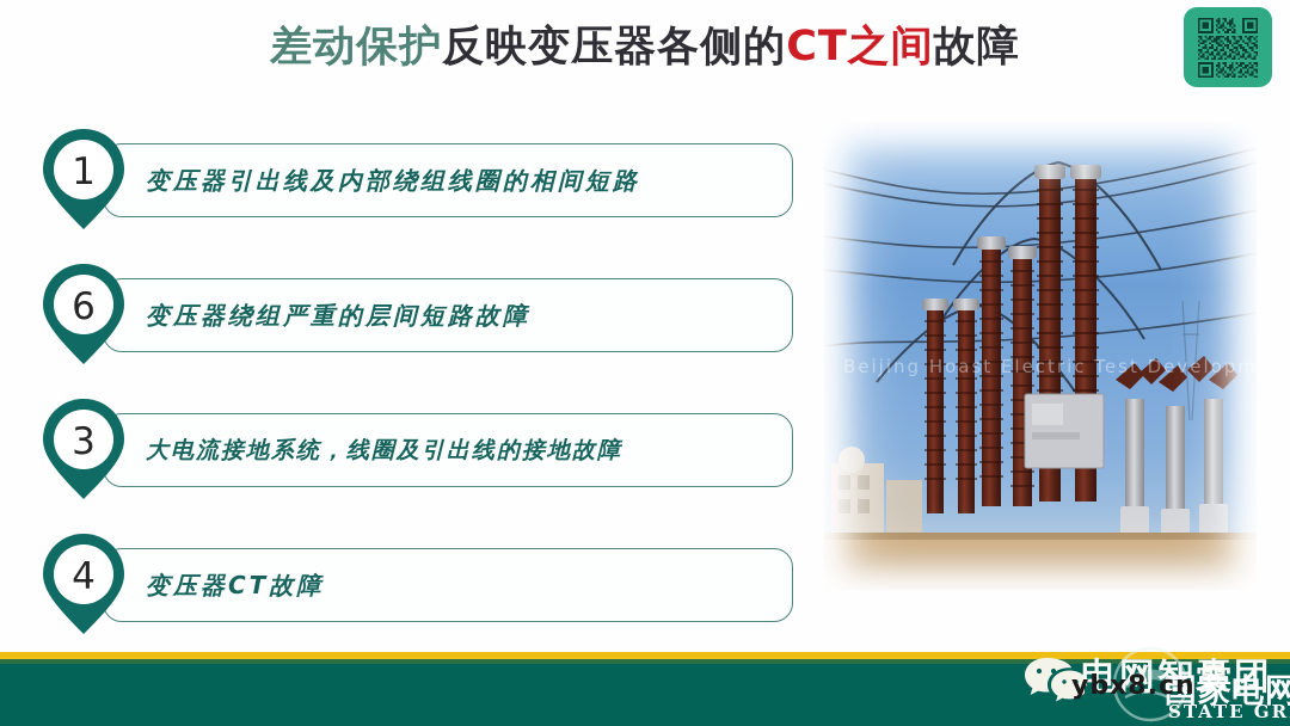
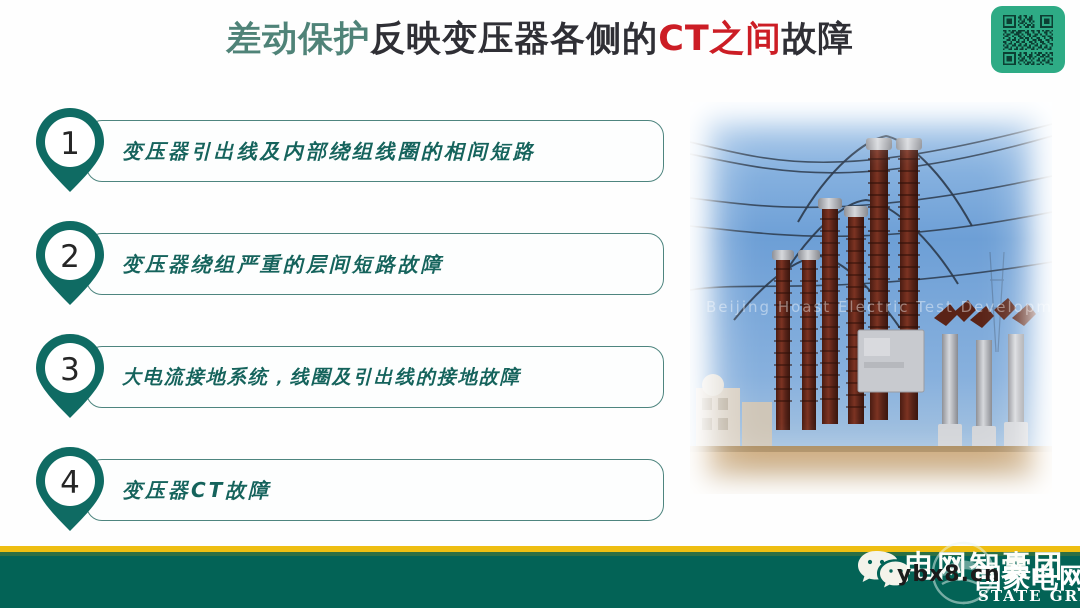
  差动保护反映变压器各侧的CT之间故障
  1
  变压器引出线及内部绕组线圈的相间短路
- 6
+ 2
  变压器绕组严重的层间短路故障
  3
  大电流接地系统，线圈及引出线的接地故障
  4
  变压器CT故障
  Beijing Hoast Electric Test Develop
  电网智囊团
  国家电网
  STATE GR
  ybx8.cn
